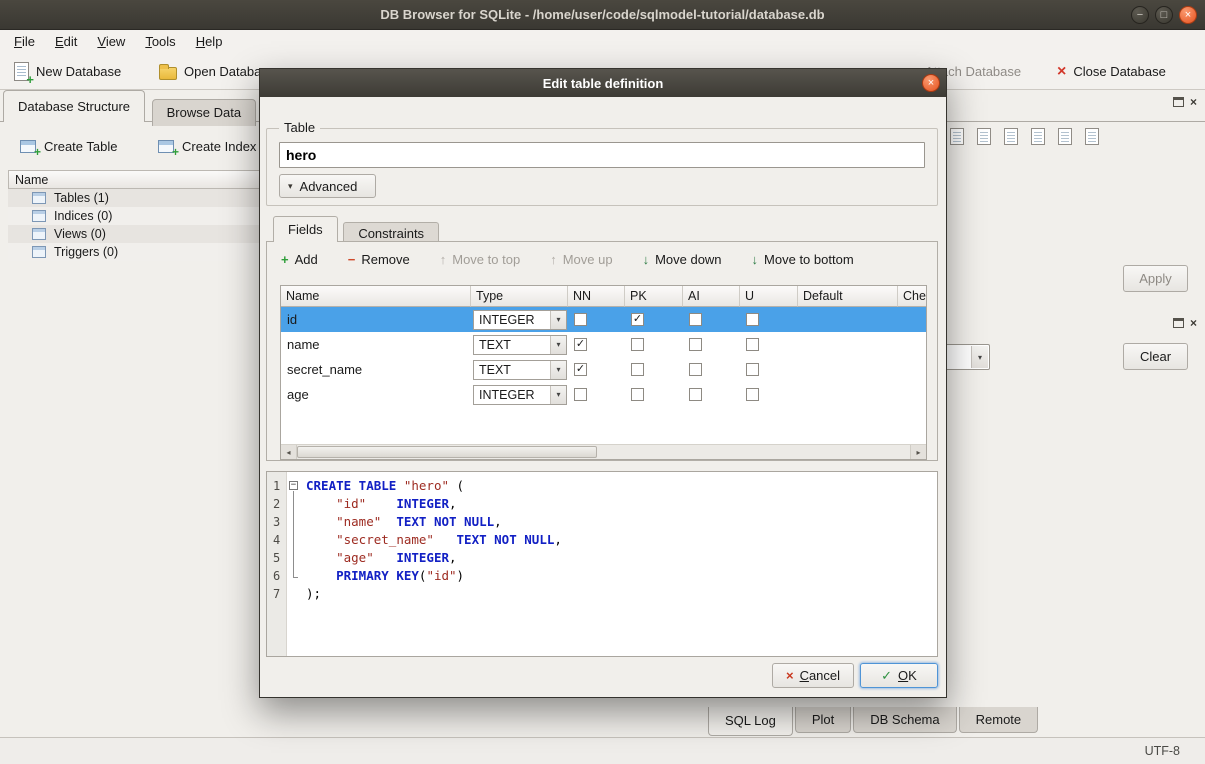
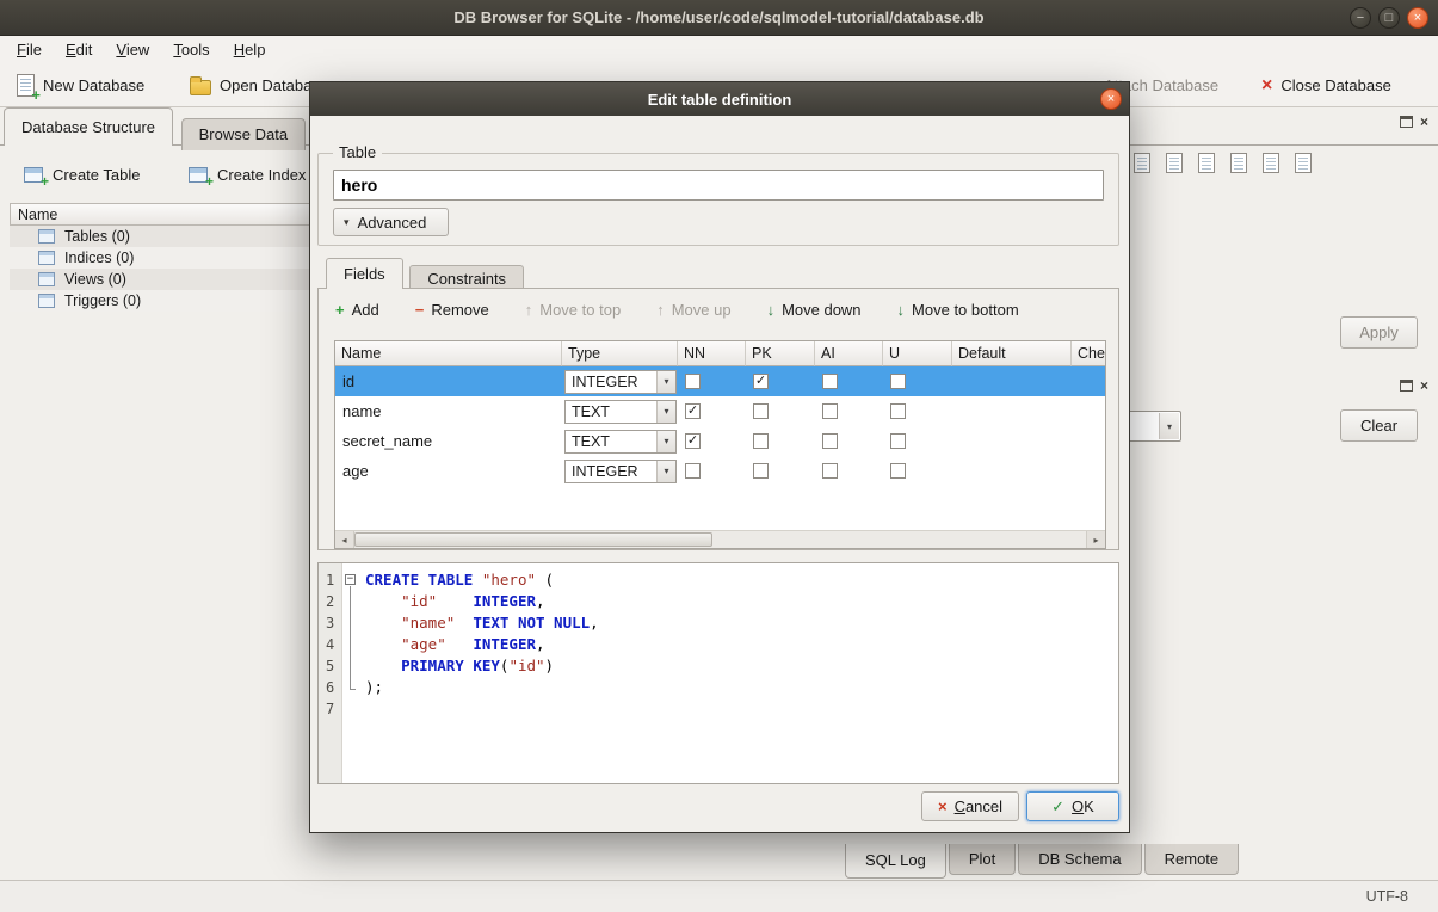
  DB Browser for SQLite - /home/user/code/sqlmodel-tutorial/database.db
  −
  □
  ×
  File
  Edit
  View
  Tools
  Help
  New Database
  Open Databa
  ch Database
  ×
  Close Database
  Database Structure Browse Data
  Create Table
  Create Index
  Name
- Tables (1)
+ Tables (0)
  Indices (0)
  Views (0)
  Triggers (0)
  ×
  Apply
  ×
  ▾
  Clear
  SQL Log
  Plot
  DB Schema
  Remote
  UTF-8
  Edit table definition
  ×
  Table
  hero
  ▾
  Advanced
  Fields Constraints
  +
  Add
  −
  Remove
  ↑
  Move to top
  ↑
  Move up
  ↓
  Move down
  ↓
  Move to bottom
  Name
  Type
  NN
  PK
  AI
  U
  Default
  id
  INTEGER
  ▾
  ✓
  name
  TEXT
  ▾
  ✓
  secret_name
  TEXT
  ▾
  ✓
  age
  INTEGER
  ▾
  ◂
  ▸
  1
  2
  3
  4
  5
  6
  7
  −
  CREATE TABLE "hero" (
  "id" INTEGER,
  "name" TEXT NOT NULL,
- "secret_name" TEXT NOT NULL,
  "age" INTEGER,
  PRIMARY KEY("id")
  );
  ×
  Cancel
  ✓
  OK
